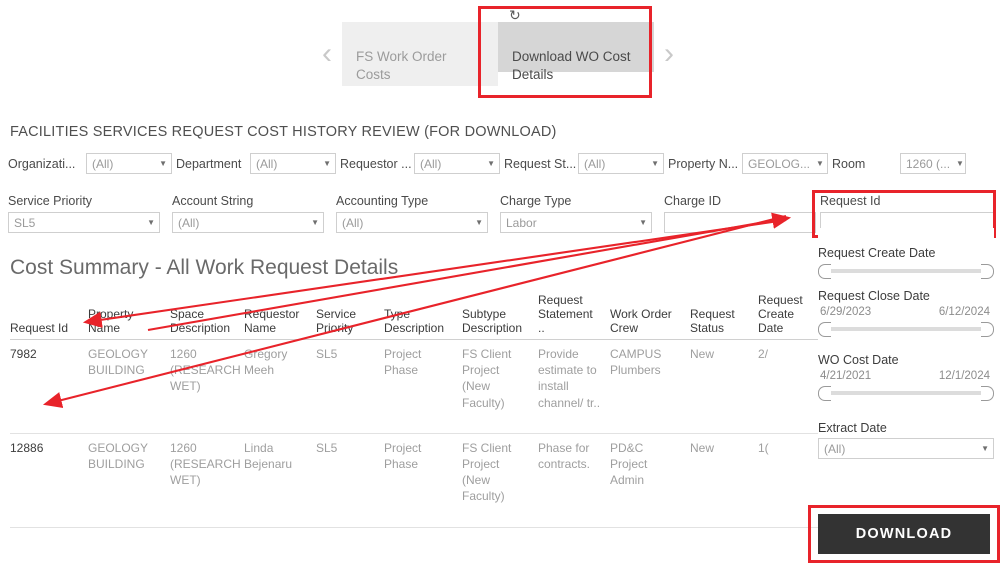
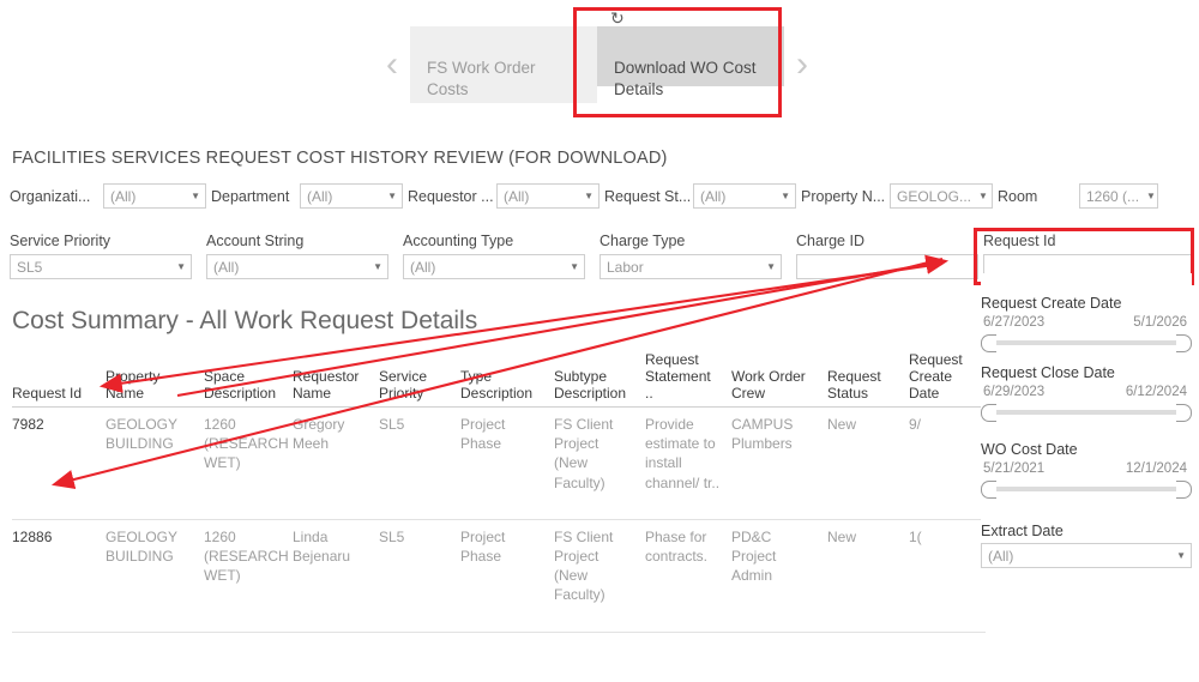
  ‹
  FS Work Order Costs
  ↻
  Download WO Cost Details
  ›
  FACILITIES SERVICES REQUEST COST HISTORY REVIEW (FOR DOWNLOAD)
  Organizati...
  (All)
  ▼
  Department
  (All)
  ▼
  Requestor ...
  (All)
  ▼
  Request St...
  (All)
  ▼
  Property N...
  GEOLOG...
  ▼
  Room
  1260 (...
  ▼
  Service Priority
  SL5
  ▼
  Account String
  (All)
  ▼
  Accounting Type
  (All)
  ▼
  Charge Type
  Labor
  ▼
  Charge ID
  Request Id
  Cost Summary - All Work Request Details
  Request Id	Property Name	Space Description	Requestor Name	Service Priory	Tye Description	Subtype Description	Request Statement ..	Work Order Crew	Request Status	Request Create Date
- 7982	GEOLOGY BUILDING	1260 (ESEARCH WET)	Gregory Meeh	SL5	Project Phase	FS Client Project (New Faculty)	Provide estimate to install channel/ tr..	CAMPUS Plumbers	New	2/
+ 7982	GEOLOGY BUILDING	1260 (ESEARCH WET)	Gregory Meeh	SL5	Project Phase	FS Client Project (New Faculty)	Provide estimate to install channel/ tr..	CAMPUS Plumbers	New	9/
  12886	GEOLOGY BUILDING	1260 (RESEARCH WET)	Linda Bejenaru	SL5	Project Phase	FS Client Project (New Faculty)	Phase for contracts.	PD&C Project Admin	New	1(
  Request Create Date
+ 6/27/2023
+ 5/1/2026
  Request Close Date
  6/29/2023
  6/12/2024
  WO Cost Date
- 4/21/2021
+ 5/21/2021
  12/1/2024
  Extract Date
  (All)
  ▼
- DOWNLOAD
